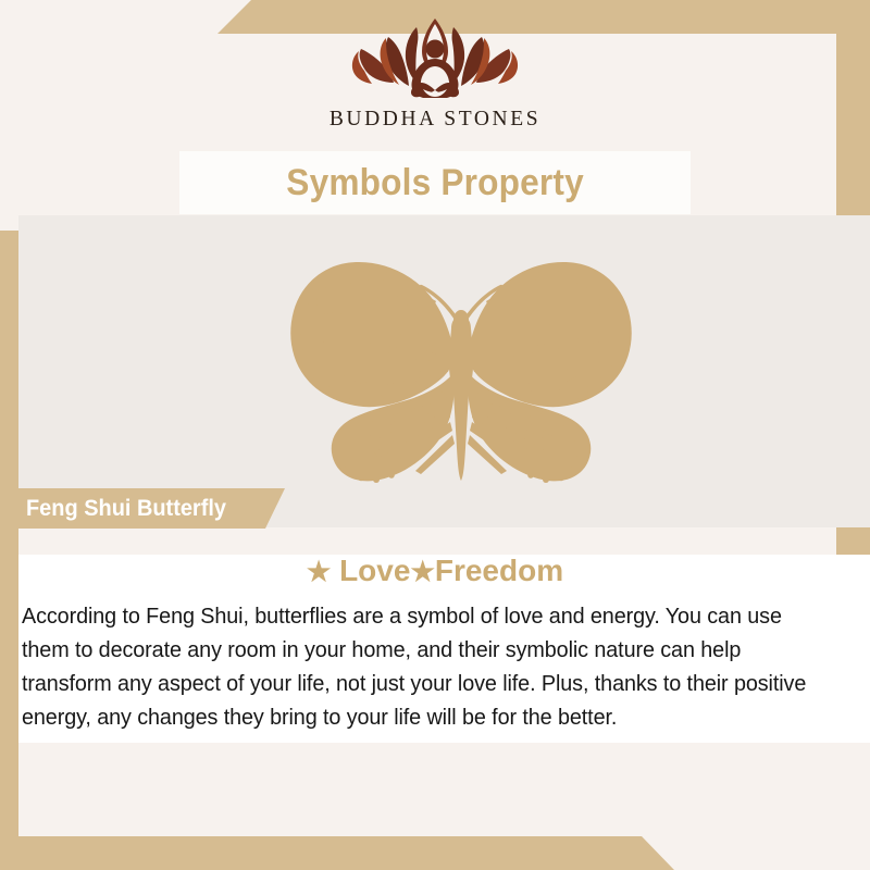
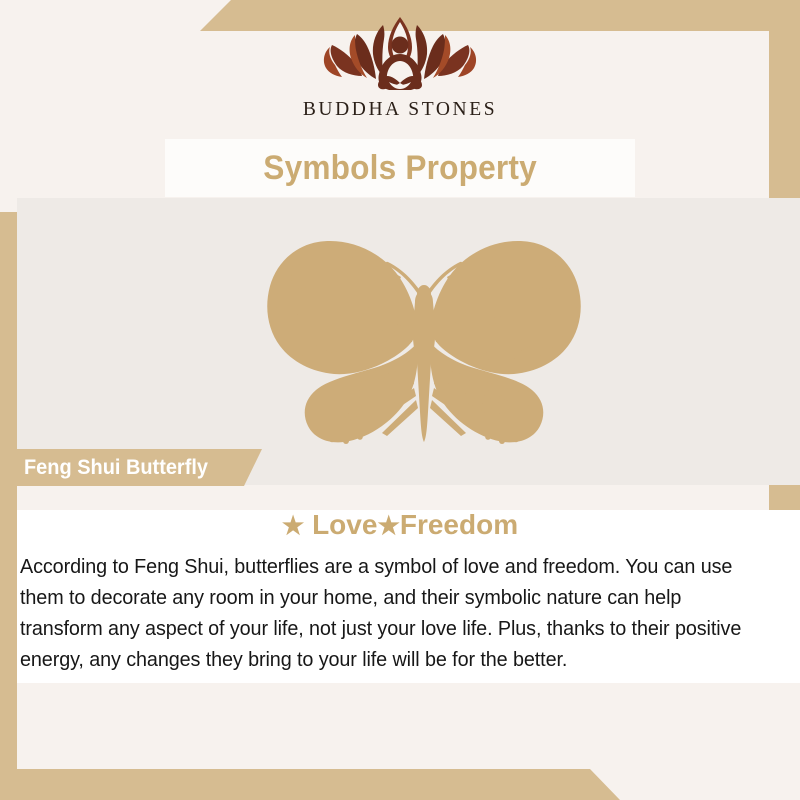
  BUDDHA STONES
  Symbols Property
  Feng Shui Butterfly
  ★ Love★Freedom
- According to Feng Shui, butterflies are a symbol of love and energy. You can use them to decorate any room in your home, and their symbolic nature can help transform any aspect of your life, not just your love life. Plus, thanks to their positive energy, any changes they bring to your life will be for the better.
+ According to Feng Shui, butterflies are a symbol of love and freedom. You can use them to decorate any room in your home, and their symbolic nature can help transform any aspect of your life, not just your love life. Plus, thanks to their positive energy, any changes they bring to your life will be for the better.
